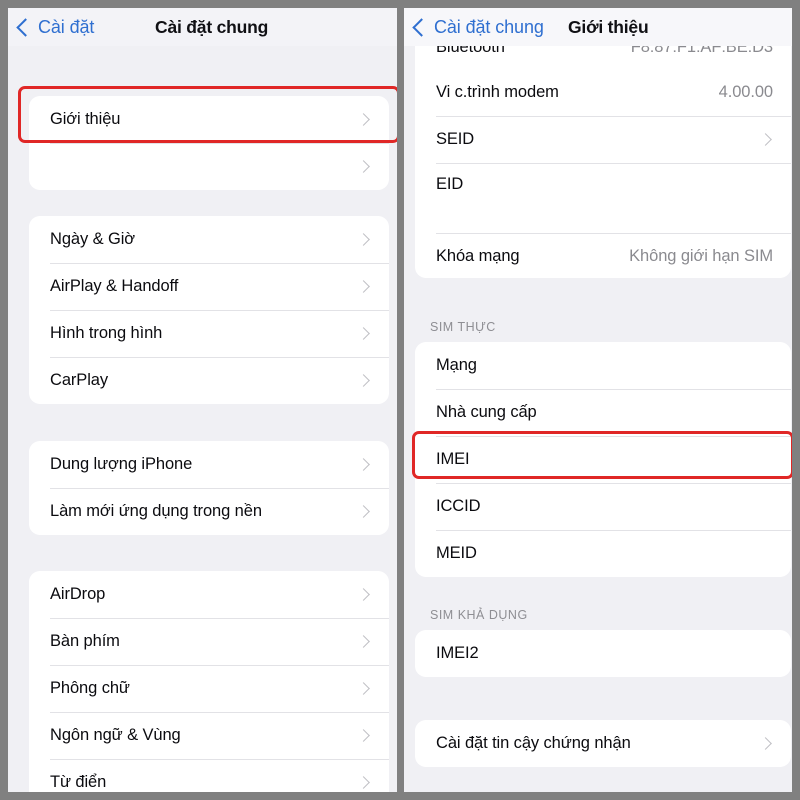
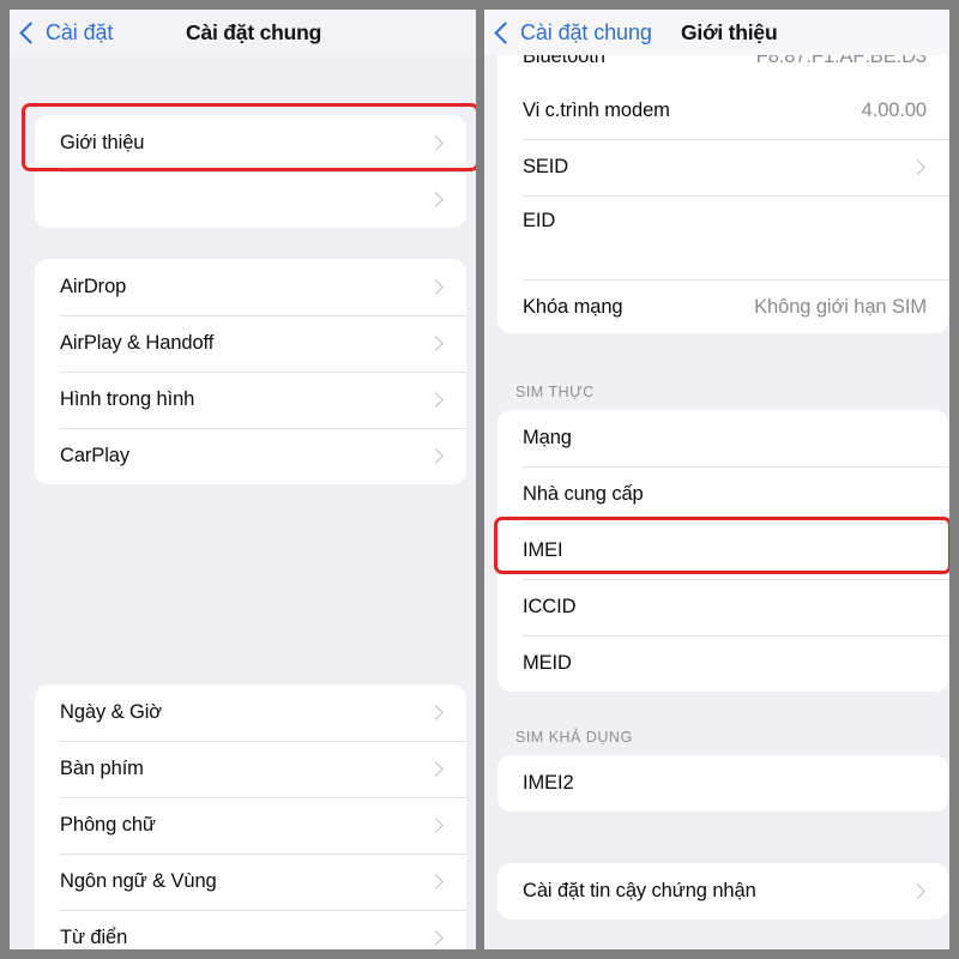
  Cài đặt
  Cài đặt chung
  Giới thiệu
- Ngày & Giờ
+ AirDrop
  AirPlay & Handoff
  Hình trong hình
  CarPlay
- Dung lượng iPhone
- Làm mới ứng dụng trong nền
- AirDrop
+ Ngày & Giờ
  Bàn phím
  Phông chữ
  Ngôn ngữ & Vùng
  Từ điển
  Cài đặt chung
  Giới thiệu
  Bluetooth
  F8:87:F1:AF:BE:D3
  Vi c.trình modem
  4.00.00
  SEID
  EID
  Khóa mạng
  Không giới hạn SIM
  SIM THỰC
  Mạng
  Nhà cung cấp
  IMEI
  ICCID
  MEID
  SIM KHẢ DỤNG
  IMEI2
  Cài đặt tin cậy chứng nhận
